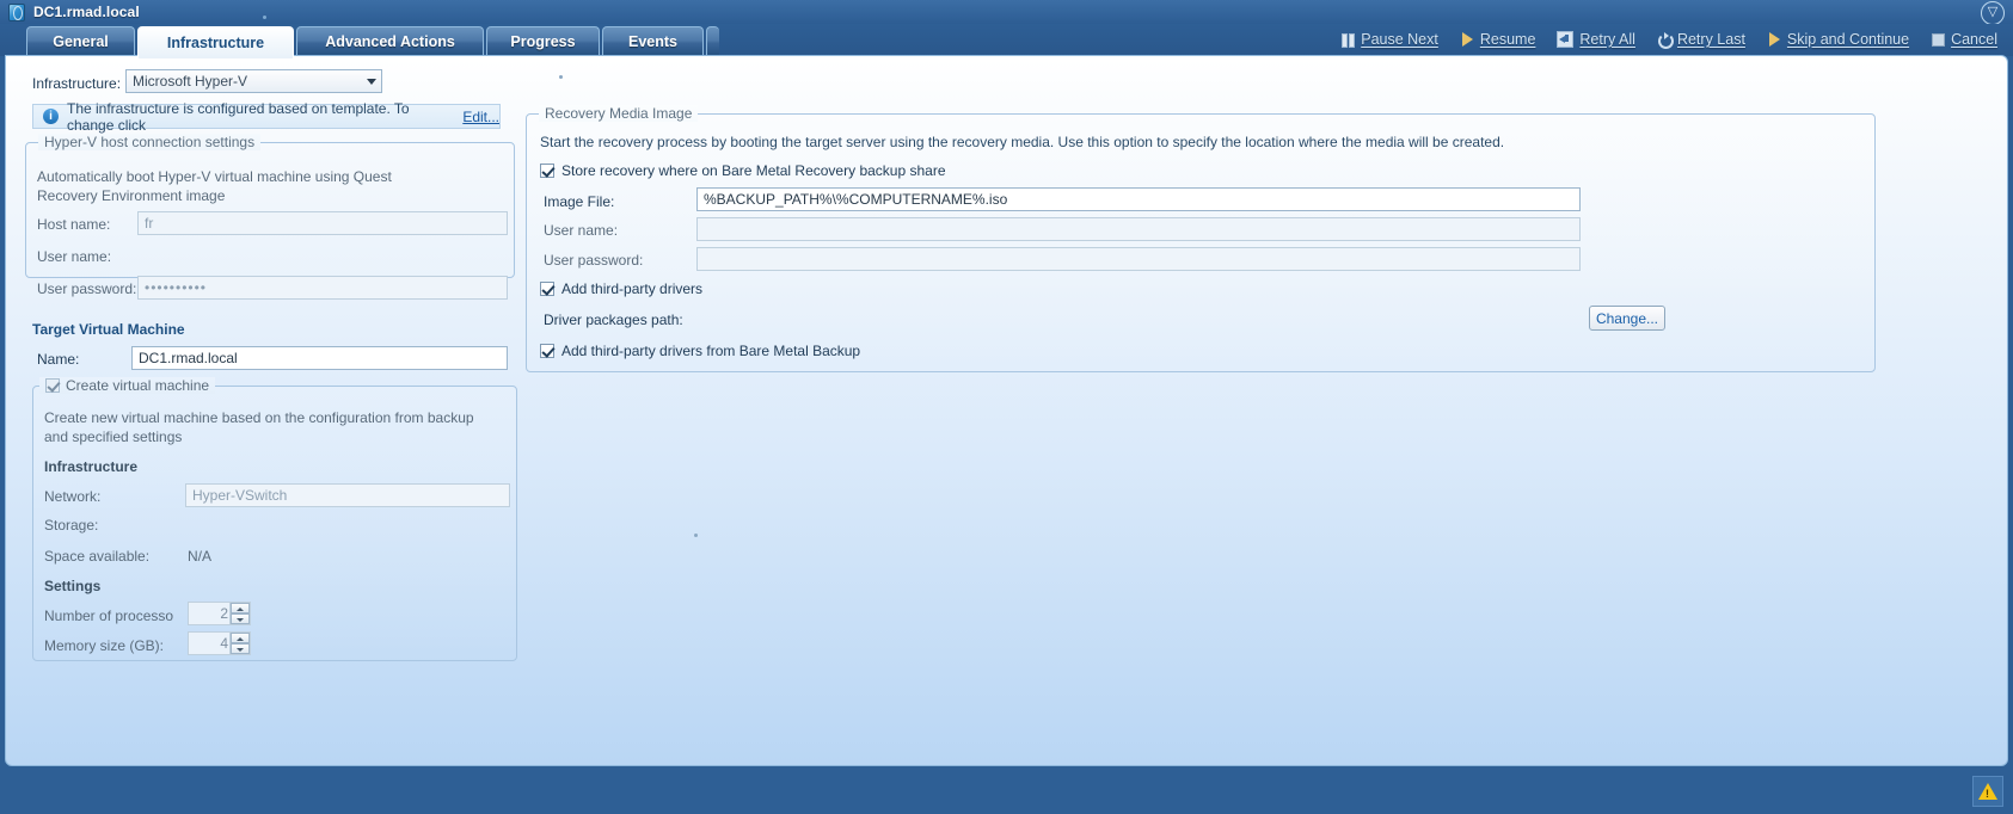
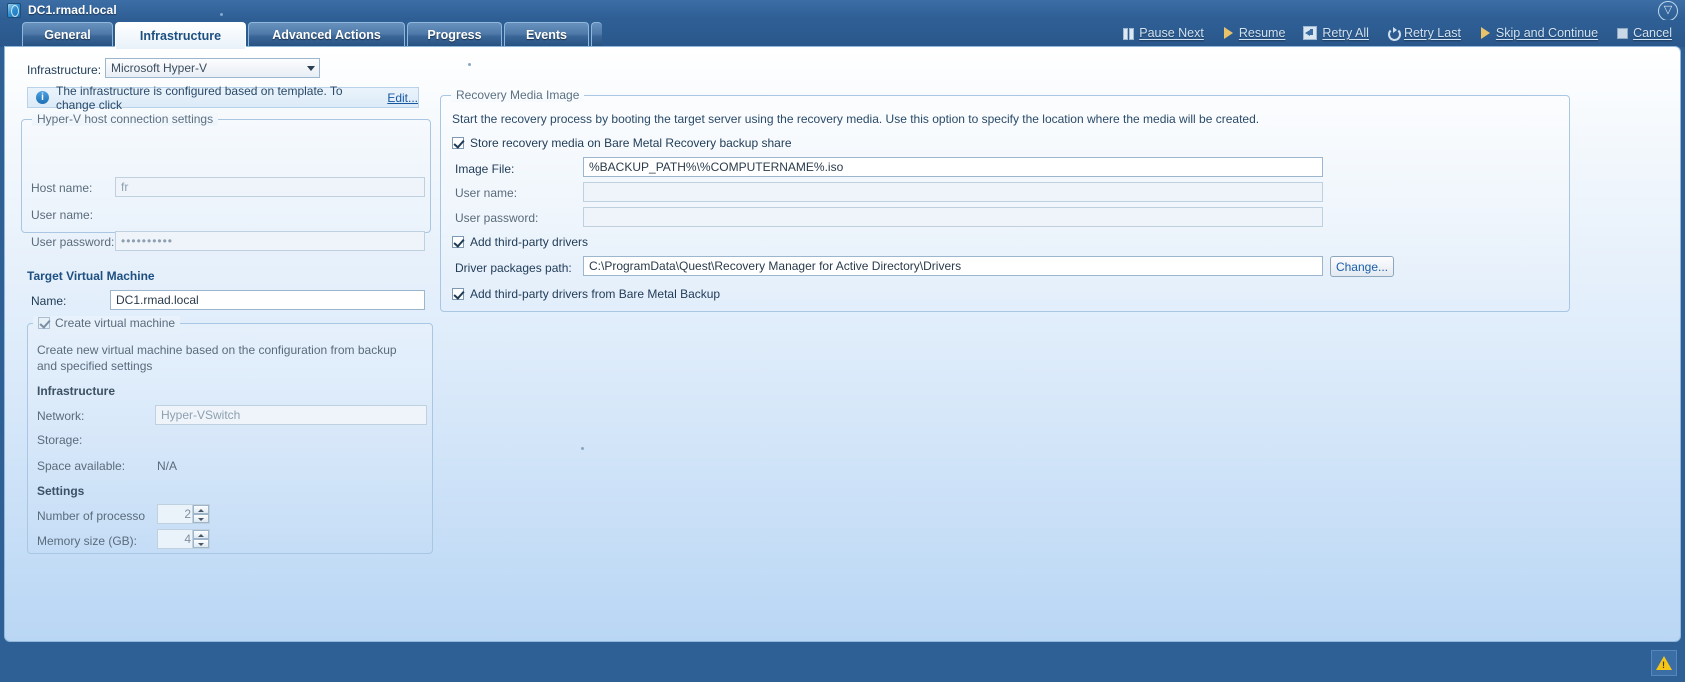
  DC1.rmad.local
  ▽
  General
  Infrastructure
  Advanced Actions
  Progress
  Events
  Pause Next
  Resume
  Retry All
  Retry Last
  Skip and Continue
  Cancel
  Infrastructure:
  Microsoft Hyper-V
  i
  The infrastructure is configured based on template. To change click
  Edit...
  Hyper-V host connection settings
- Automatically boot Hyper-V virtual machine using Quest Recovery Environment image
  Host name:
  fr
  User name:
  User password:
  ••••••••••
  Target Virtual Machine
  Name:
  DC1.rmad.local
  Create virtual machine
  Create new virtual machine based on the configuration from backup and specified settings
  Infrastructure
  Network:
  Hyper-VSwitch
  Storage:
  Space available:
  N/A
  Settings
  Number of processo
  2
  Memory size (GB):
  4
  Recovery Media Image
  Start the recovery process by booting the target server using the recovery media. Use this option to specify the location where the media will be created.
- Store recovery where on Bare Metal Recovery backup share
+ Store recovery media on Bare Metal Recovery backup share
  Image File:
  %BACKUP_PATH%\%COMPUTERNAME%.iso
  User name:
  User password:
  Add third-party drivers
  Driver packages path:
+ C:\ProgramData\Quest\Recovery Manager for Active Directory\Drivers
  Change...
  Add third-party drivers from Bare Metal Backup
